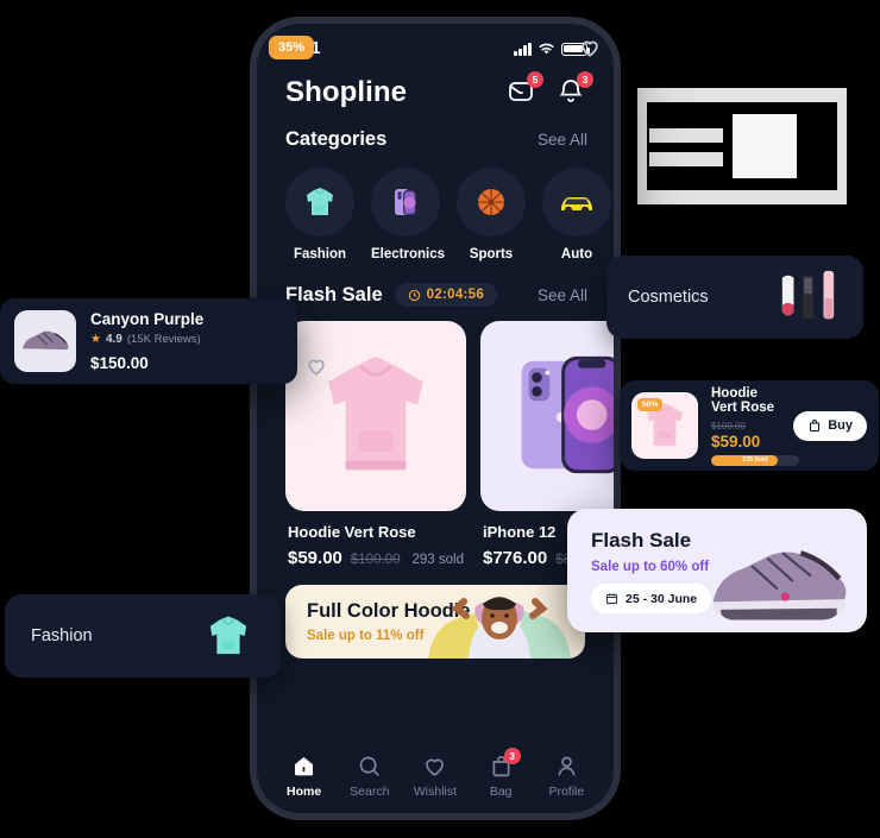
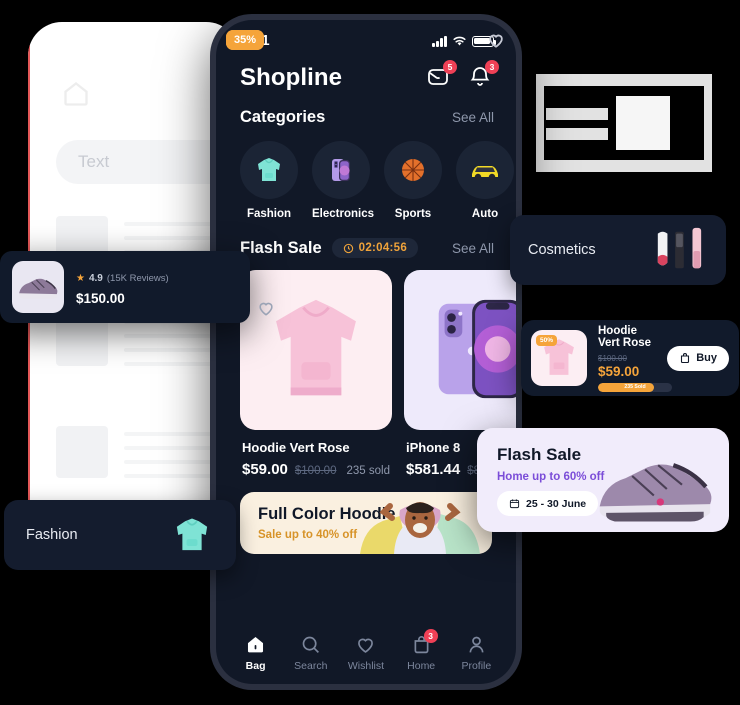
+ Text
  Shopline
  5
  3
  Categories
  See All
  Fashion
  Electronics
  Sports
  Auto
  Flash Sale
  02:04:56
  See All
  Hoodie Vert Rose
  $59.00
  $100.00
- 293 sold
+ 235 sold
  35%
- iPhone 12
+ iPhone 8
- $776.00
+ $581.44
  Full Color Hood
- Sale up to 11% off
+ Sale up to 40% off
- Home
+ Bag
  Search
  Wishlist
  3
- Bag
+ Home
  Profile
- Canyon Purple
  ★
  4.9
  (15K Reviews)
  $150.00
  Fashion
  Cosmetics
  Hoodie Vert Rose
  $100.00
  $59.00
  Buy
  Flash Sale
- Sale up to 60% off
+ Home up to 60% off
  25 - 30 June
